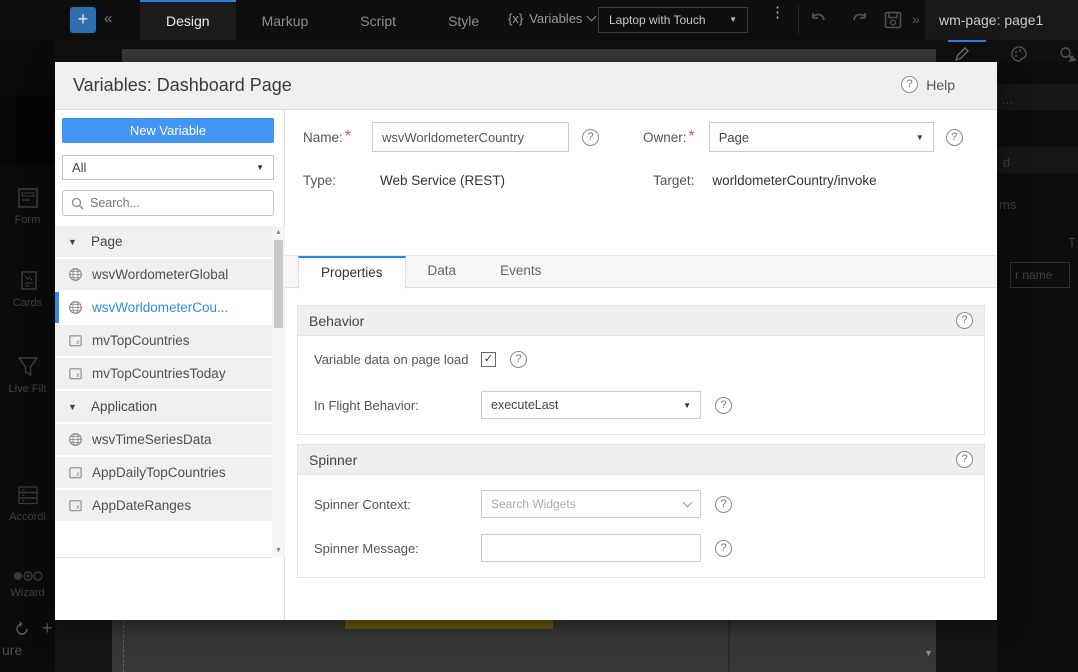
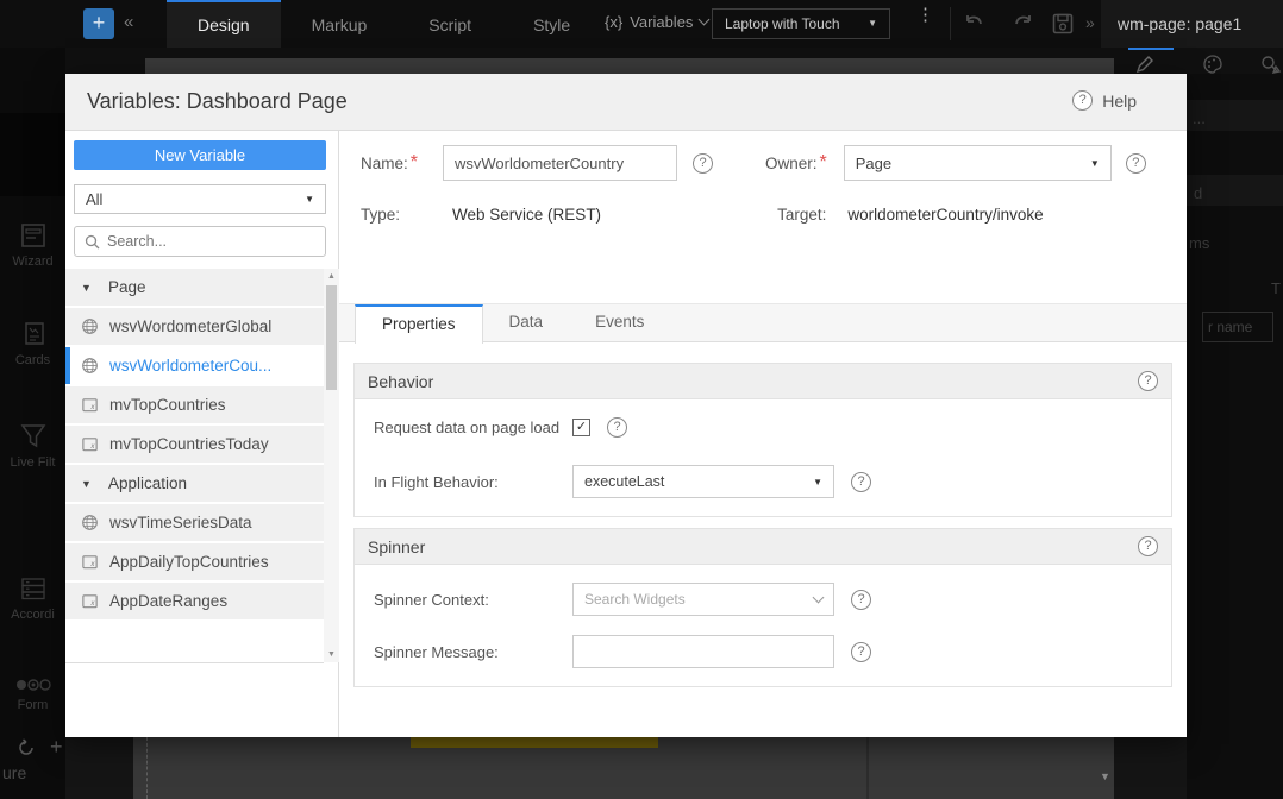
  +
  «
  Design
  Markup
  Script
  Style
  {x}
  Variables
  Laptop with Touch
  ▼
  ⋮
  »
  wm-page: page1
- Form
+ Wizard
  Cards
  Live Filt
  Accordi
- Wizard
+ Form
  +
  ure
  ▼
  ...
  d
  ms
  T
  r name
  Variables: Dashboard Page
  ?
  Help
  New Variable
  All
  ▼
  Search...
  ▼
  Page
  wsvWordometerGlobal
  wsvWorldometerCou...
  mvTopCountries
  mvTopCountriesToday
  ▼
  Application
  wsvTimeSeriesData
  AppDailyTopCountries
  AppDateRanges
  Name:
  *
  wsvWorldometerCountry
  ?
  Owner:
  *
  Page
  ▼
  ?
  Type:
  Web Service (REST)
  Target:
  worldometerCountry/invoke
  Properties
  Data
  Events
  Behavior
  ?
- Variable data on page load
+ Request data on page load
  ✓
  ?
  In Flight Behavior:
  executeLast
  ▼
  ?
  Spinner
  ?
  Spinner Context:
  Search Widgets
  ?
  Spinner Message:
  ?
